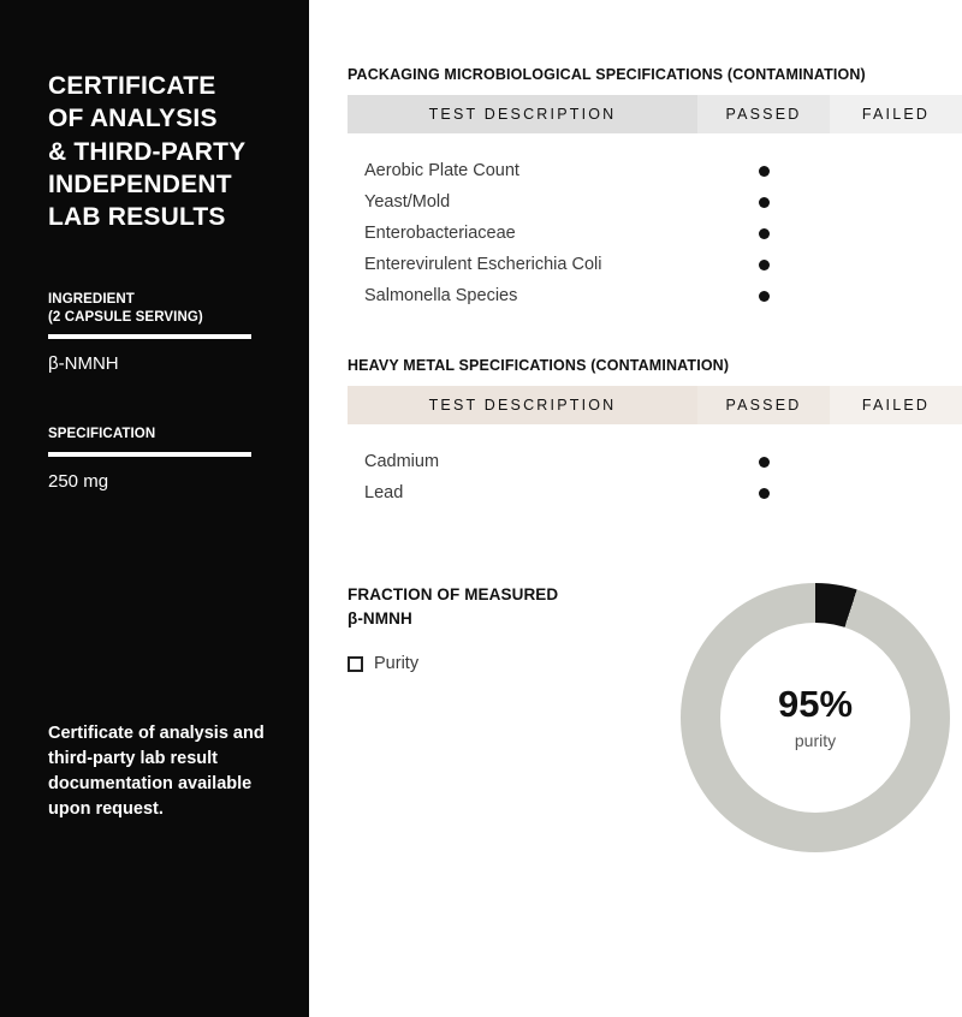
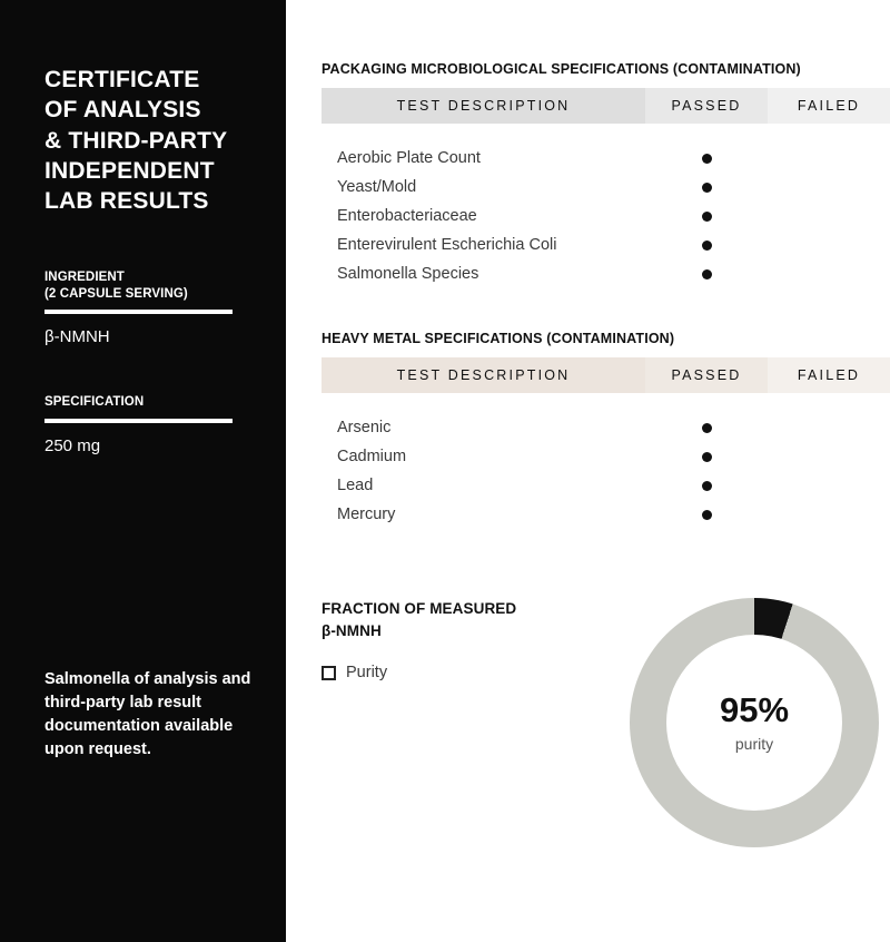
  CERTIFICATE
  OF ANALYSIS
  & THIRD-PARTY
  INDEPENDENT
  LAB RESULTS
  INGREDIENT
  (2 CAPSULE SERVING)
  β-NMNH
  SPECIFICATION
  250 mg
- Certificate of analysis and third-party lab result documentation available upon request.
+ Salmonella of analysis and third-party lab result documentation available upon request.
  PACKAGING MICROBIOLOGICAL SPECIFICATIONS (CONTAMINATION)
  TEST DESCRIPTION	PASSED	FAILED
  Aerobic Plate Count
  Yeast/Mold
  Enterobacteriaceae
  Enterevirulent Escherichia Coli
  Salmonella Species
  HEAVY METAL SPECIFICATIONS (CONTAMINATION)
  TEST DESCRIPTION	PASSED	FAILED
+ Arsenic
  Cadmium
  Lead
+ Mercury
  FRACTION OF MEASURED
  β-NMNH
  Purity
  95%
  purity
